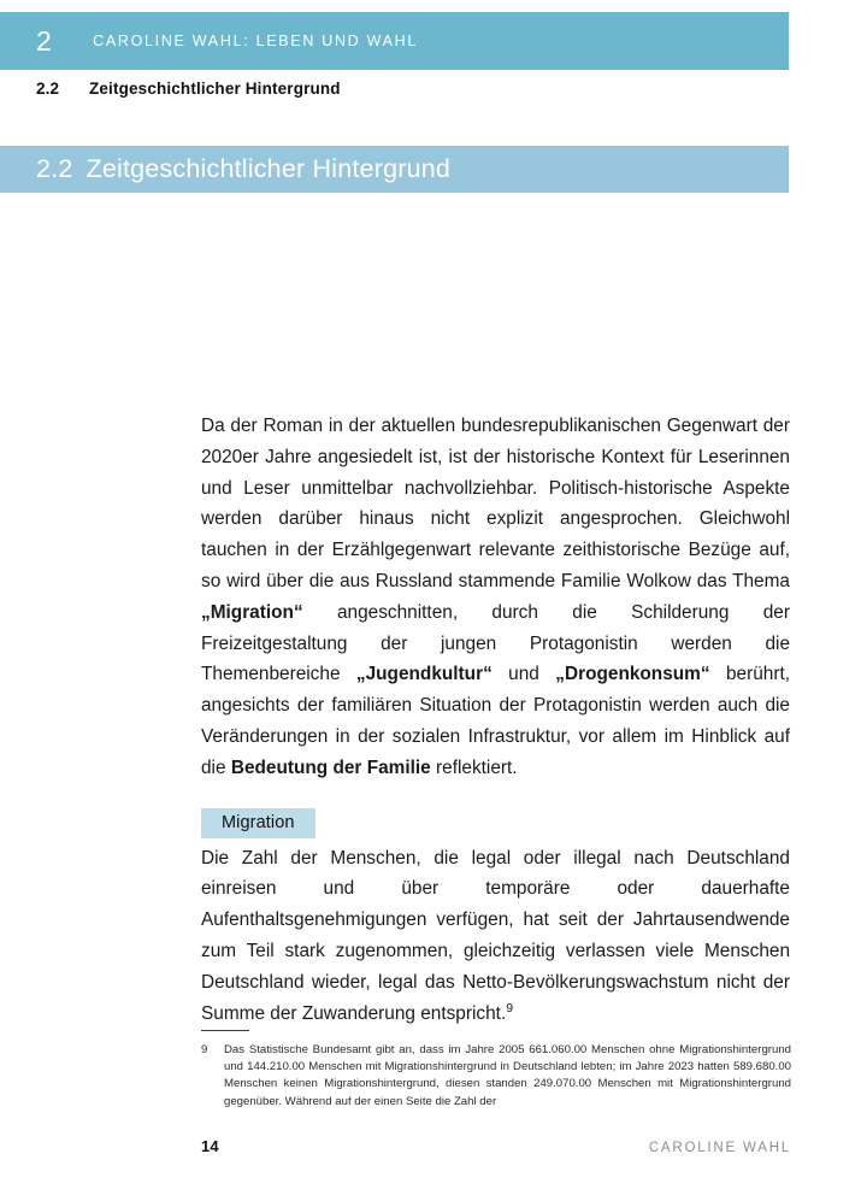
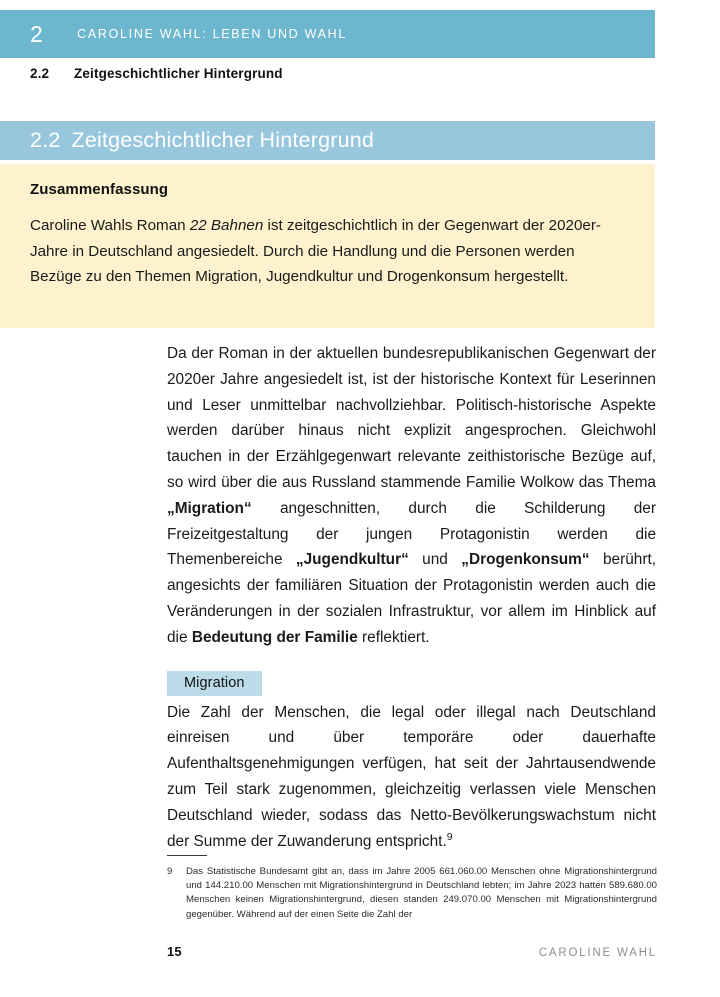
  2
  CAROLINE WAHL: LEBEN UND WAHL
  2.2
  Zeitgeschichtlicher Hintergrund
  2.2
  Zeitgeschichtlicher Hintergrund
+ Zusammenfassung
+ Caroline Wahls Roman 22 Bahnen ist zeitgeschichtlich in der Gegenwart der 2020er-Jahre in Deutschland angesiedelt. Durch die Handlung und die Personen werden Bezüge zu den Themen Migration, Jugendkultur und Drogenkonsum hergestellt.
  Da der Roman in der aktuellen bundesrepublikanischen Gegenwart der 2020er Jahre angesiedelt ist, ist der historische Kontext für Leserinnen und Leser unmittelbar nachvollziehbar. Politisch-historische Aspekte werden darüber hinaus nicht explizit angesprochen. Gleichwohl tauchen in der Erzählgegenwart relevante zeithistorische Bezüge auf, so wird über die aus Russland stammende Familie Wolkow das Thema „Migration“ angeschnitten, durch die Schilderung der Freizeitgestaltung der jungen Protagonistin werden die Themenbereiche „Jugendkultur“ und „Drogenkonsum“ berührt, angesichts der familiären Situation der Protagonistin werden auch die Veränderungen in der sozialen Infrastruktur, vor allem im Hinblick auf die Bedeutung der Familie reflektiert.
  Migration
- Die Zahl der Menschen, die legal oder illegal nach Deutschland einreisen und über temporäre oder dauerhafte Aufenthaltsgenehmigungen verfügen, hat seit der Jahrtausendwende zum Teil stark zugenommen, gleichzeitig verlassen viele Menschen Deutschland wieder, legal das Netto-Bevölkerungswachstum nicht der Summe der Zuwanderung entspricht.9
+ Die Zahl der Menschen, die legal oder illegal nach Deutschland einreisen und über temporäre oder dauerhafte Aufenthaltsgenehmigungen verfügen, hat seit der Jahrtausendwende zum Teil stark zugenommen, gleichzeitig verlassen viele Menschen Deutschland wieder, sodass das Netto-Bevölkerungswachstum nicht der Summe der Zuwanderung entspricht.9
  9
  Das Statistische Bundesamt gibt an, dass im Jahre 2005 661.060.00 Menschen ohne Migrationshintergrund und 144.210.00 Menschen mit Migrationshintergrund in Deutschland lebten; im Jahre 2023 hatten 589.680.00 Menschen keinen Migrationshintergrund, diesen standen 249.070.00 Menschen mit Migrationshintergrund gegenüber. Während auf der einen Seite die Zahl der
- 14
+ 15
  CAROLINE WAHL
